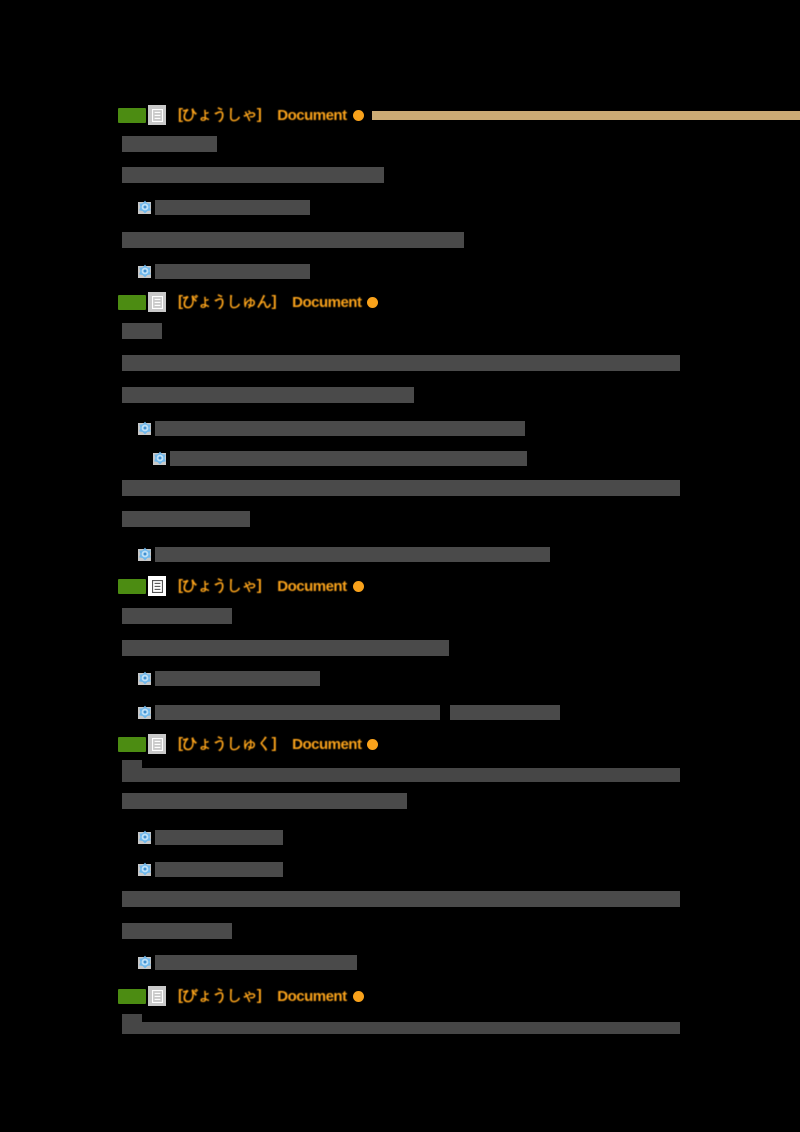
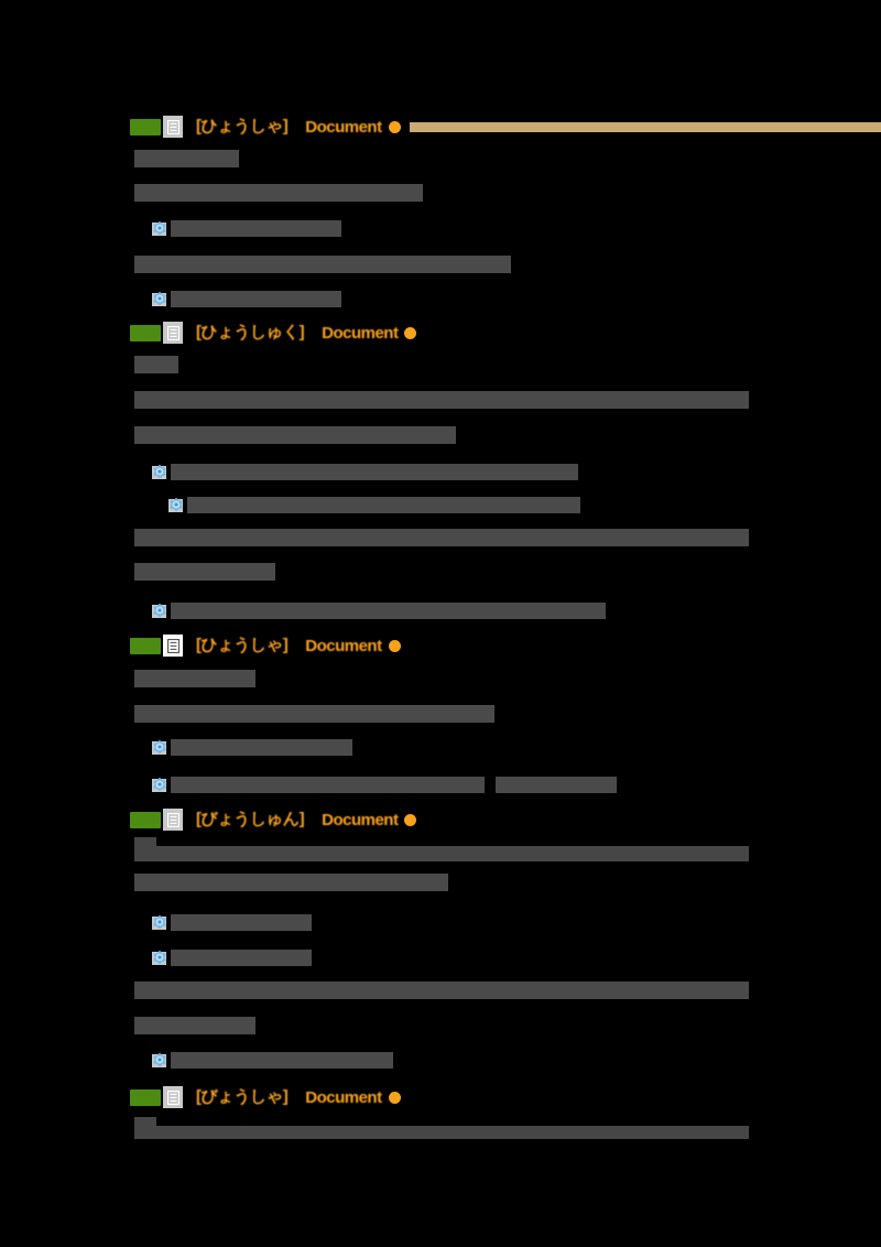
  [ひょうしゃ]
  Document
- [びょうしゅん]
+ [ひょうしゅく]
  Document
  [ひょうしゃ]
  Document
- [ひょうしゅく]
+ [びょうしゅん]
  Document
  [びょうしゃ]
  Document
